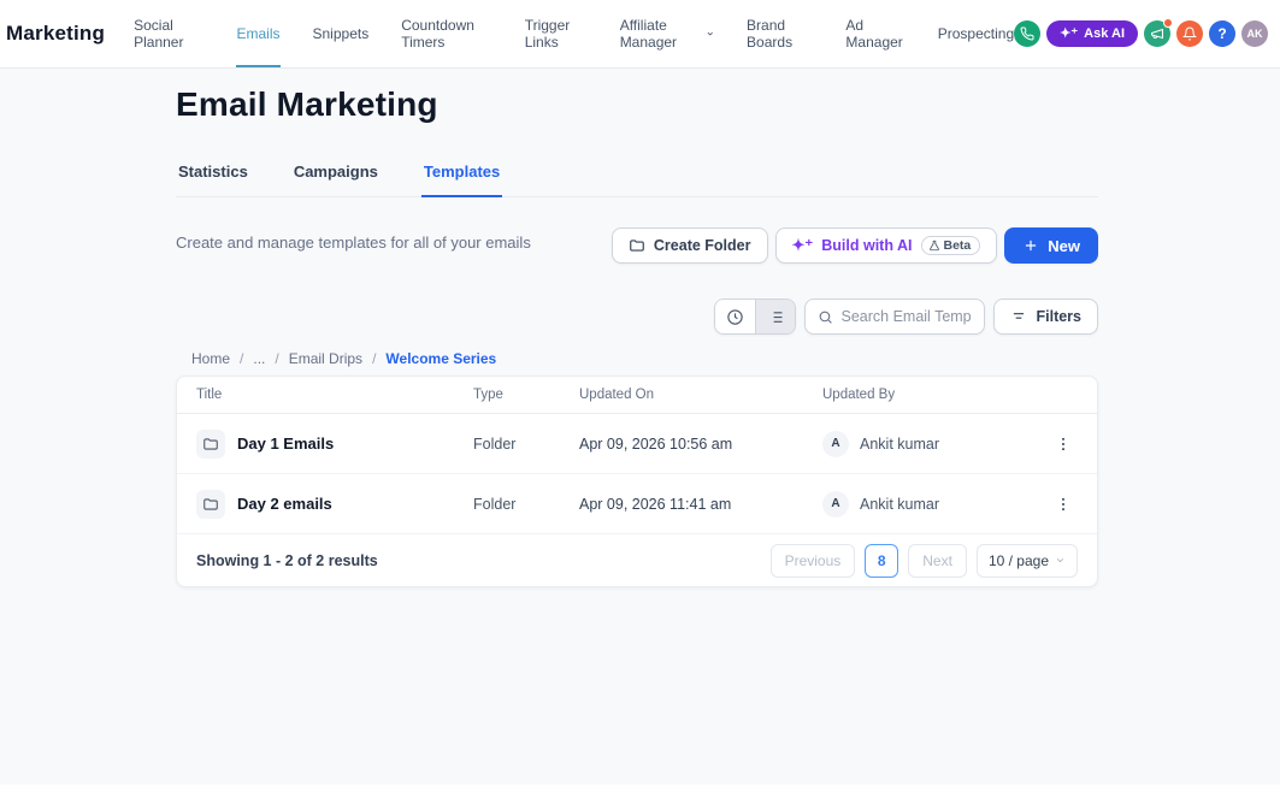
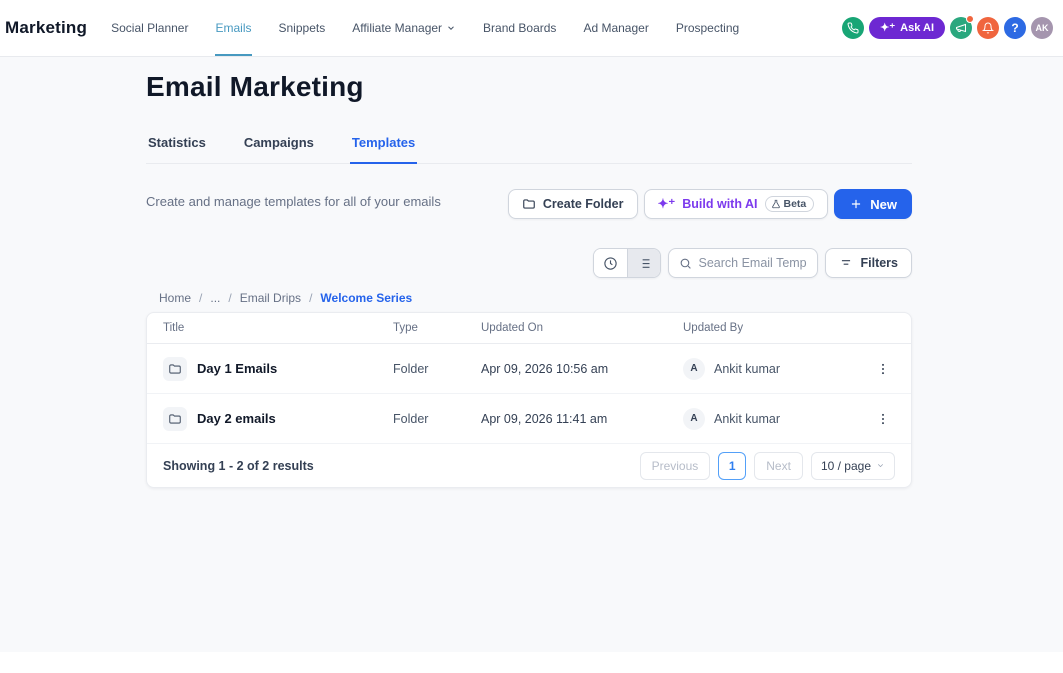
  Marketing
  Social Planner
  Emails
  Snippets
- Countdown Timers
- Trigger Links
  Affiliate Manager
  Brand Boards
  Ad Manager
  Prospecting
  ✦⁺
  Ask AI
  ?
  AK
  Email Marketing
  Statistics
  Campaigns
  Templates
  Create and manage templates for all of your emails
  Create Folder
  ✦⁺
  Build with AI
  Beta
  New
  Search Email Temp
  Filters
  Home
  /
  ...
  /
  Email Drips
  /
  Welcome Series
  Title
  Type
  Updated On
  Updated By
  Day 1 Emails
  Folder
  Apr 09, 2026 10:56 am
  A
  Ankit kumar
  Day 2 emails
  Folder
  Apr 09, 2026 11:41 am
  A
  Ankit kumar
  Showing 1 - 2 of 2 results
  Previous
- 8
+ 1
  Next
  10 / page
